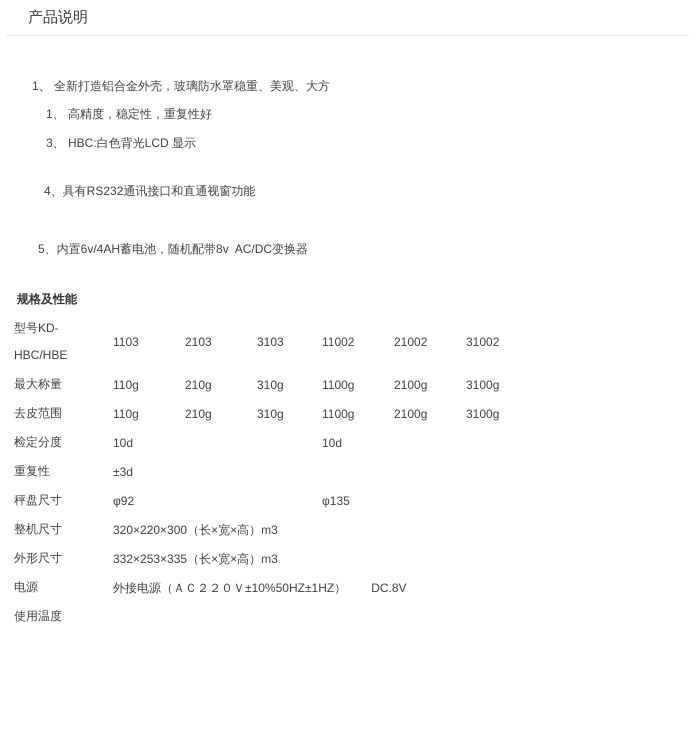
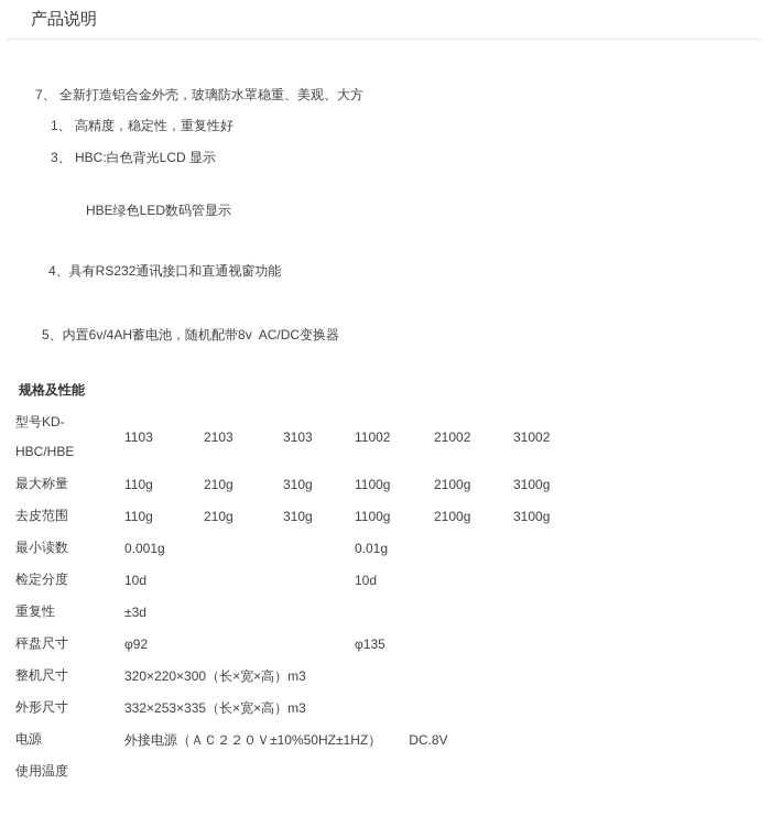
  产品说明
- 1、 全新打造铝合金外壳，玻璃防水罩稳重、美观、大方
+ 7、 全新打造铝合金外壳，玻璃防水罩稳重、美观、大方
  1、 高精度，稳定性，重复性好
  3、 HBC:白色背光LCD 显示
+ HBE绿色LED数码管显示
  4、具有RS232通讯接口和直通视窗功能
  5、内置6v/4AH蓄电池，随机配带8v AC/DC变换器
  规格及性能
  型号KD-
  HBC/HBE
  1103
  2103
  3103
  11002
  21002
  31002
  最大称量
  110g
  210g
  310g
  1100g
  2100g
  3100g
  去皮范围
  110g
  210g
  310g
  1100g
  2100g
  3100g
+ 最小读数
+ 0.001g
+ 0.01g
  检定分度
  10d
  10d
  重复性
  ±3d
  秤盘尺寸
  φ92
  φ135
  整机尺寸
  320×220×300（长×宽×高）m3
  外形尺寸
  332×253×335（长×宽×高）m3
  电源
  外接电源（ＡＣ２２０Ｖ±10%50HZ±1HZ） DC.8V
  使用温度
